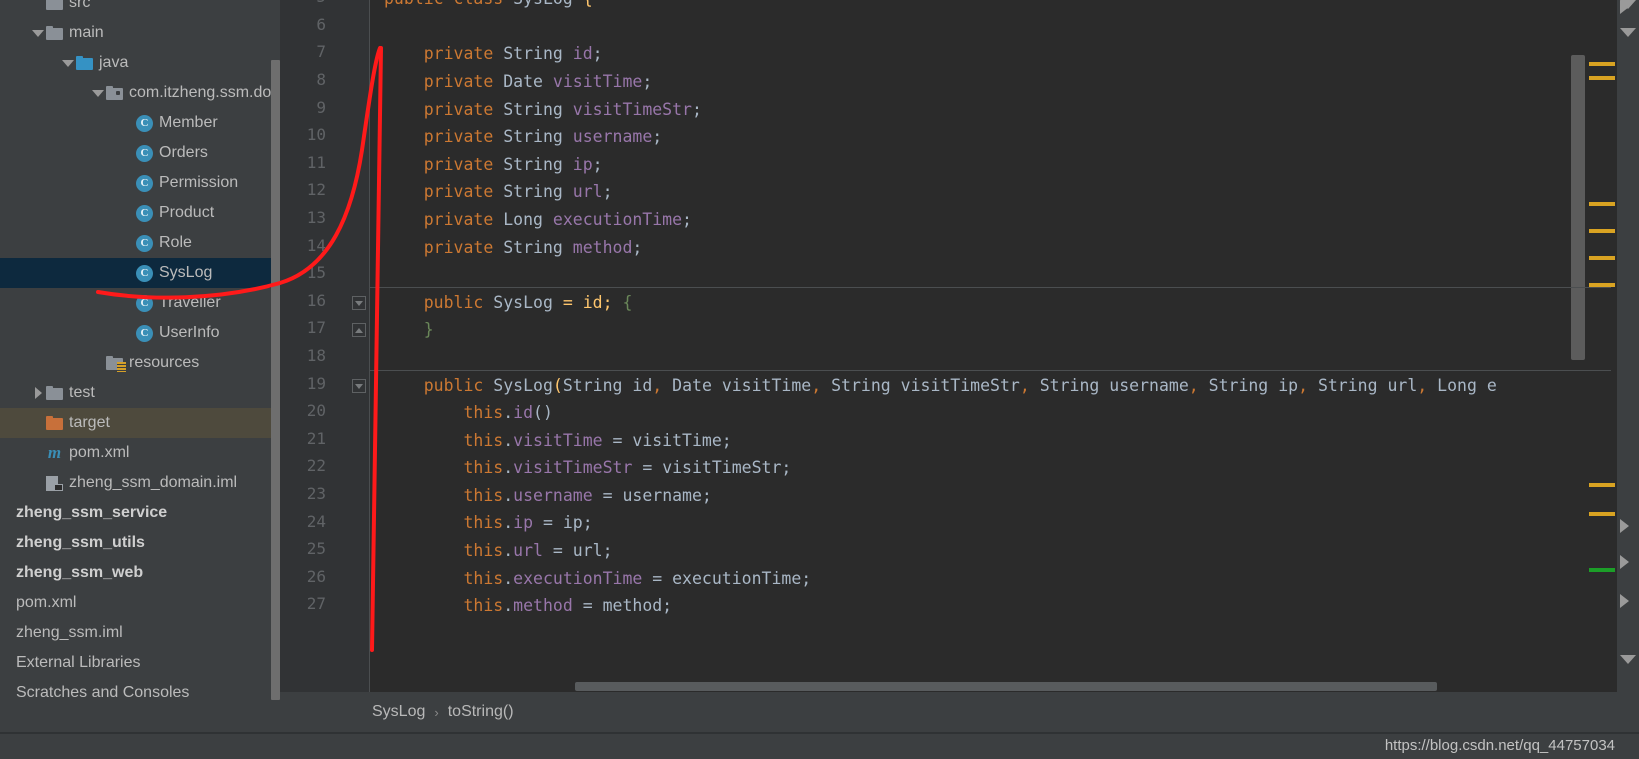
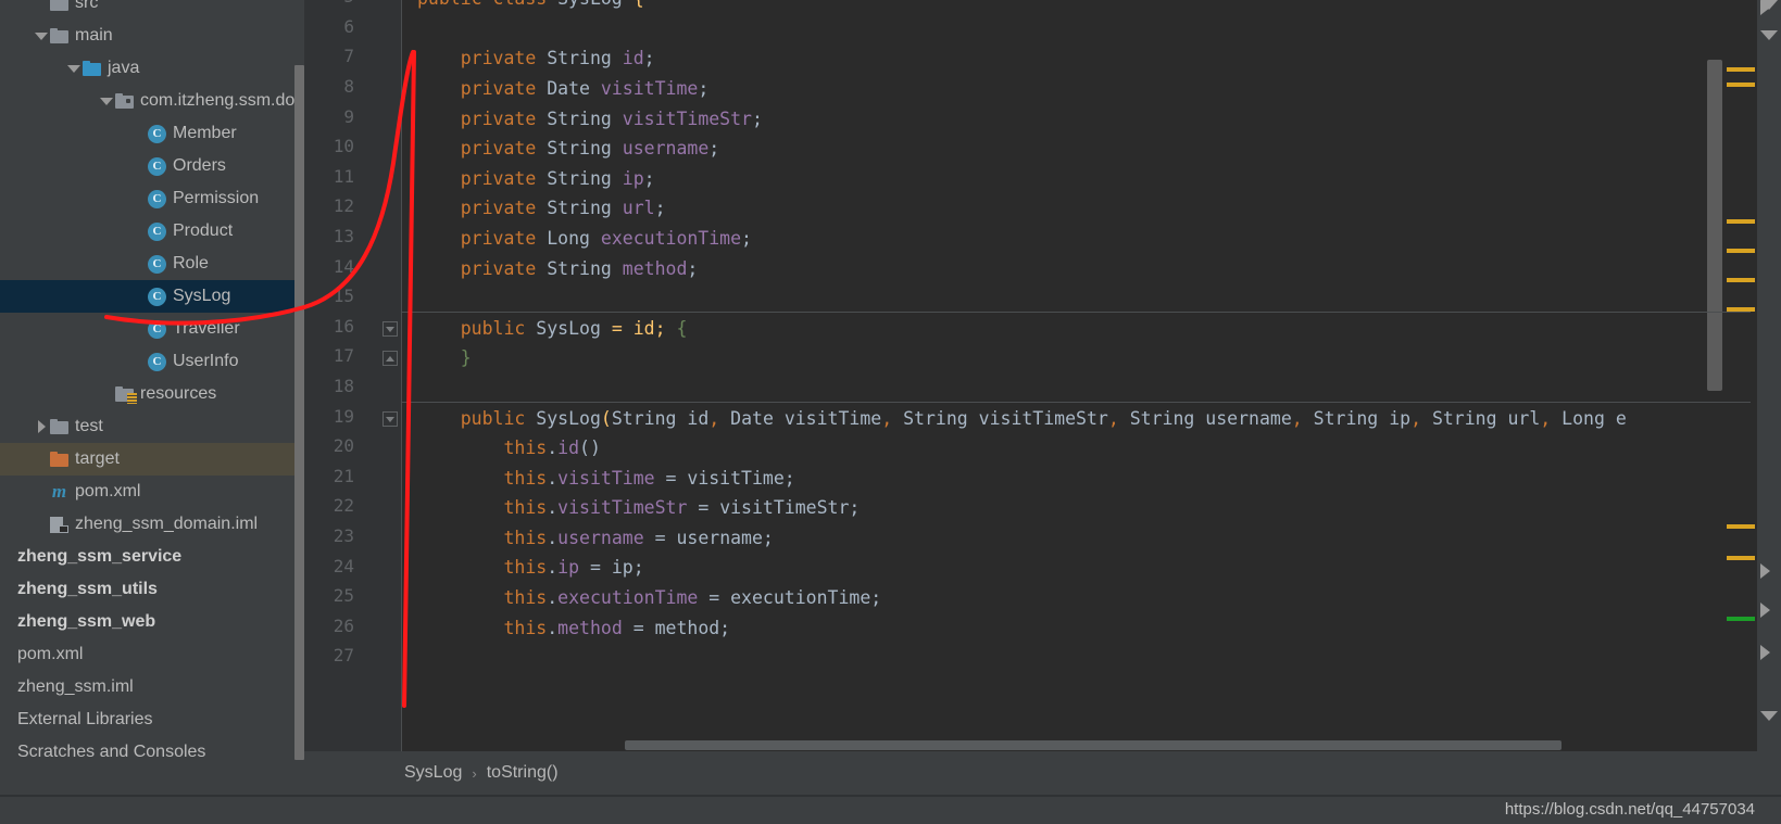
  src
  main
  java
  com.itzheng.ssm.do
  C
  Member
  C
  Orders
  C
  Permission
  C
  Product
  C
  Role
  C
  SysLog
  C
  Traveller
  C
  UserInfo
  resources
  test
  target
  m
  pom.xml
  zheng_ssm_domain.iml
  zheng_ssm_service
  zheng_ssm_utils
  zheng_ssm_web
  pom.xml
  zheng_ssm.iml
  External Libraries
  Scratches and Consoles
  6
  7
  8
  9
  10
  11
  12
  13
  14
  15
  16
  17
  18
  19
  20
  21
  22
  23
  24
  25
  26
  27
  private String id;
  private Date visitTime;
  private String visitTimeStr;
  private String username;
  private String ip;
  private String url;
  private Long executionTime;
  private String method;
  public SysLog = id; {
  }
  public SysLog(String id, Date visitTime, String visitTimeStr, String username, String ip, String url, Long e
  this.id()
  this.visitTime = visitTime;
  this.visitTimeStr = visitTimeStr;
  this.username = username;
  this.ip = ip;
- this.url = url;
  this.executionTime = executionTime;
  this.method = method;
  SysLog
  ›
  toString()
  https://blog.csdn.net/qq_44757034
